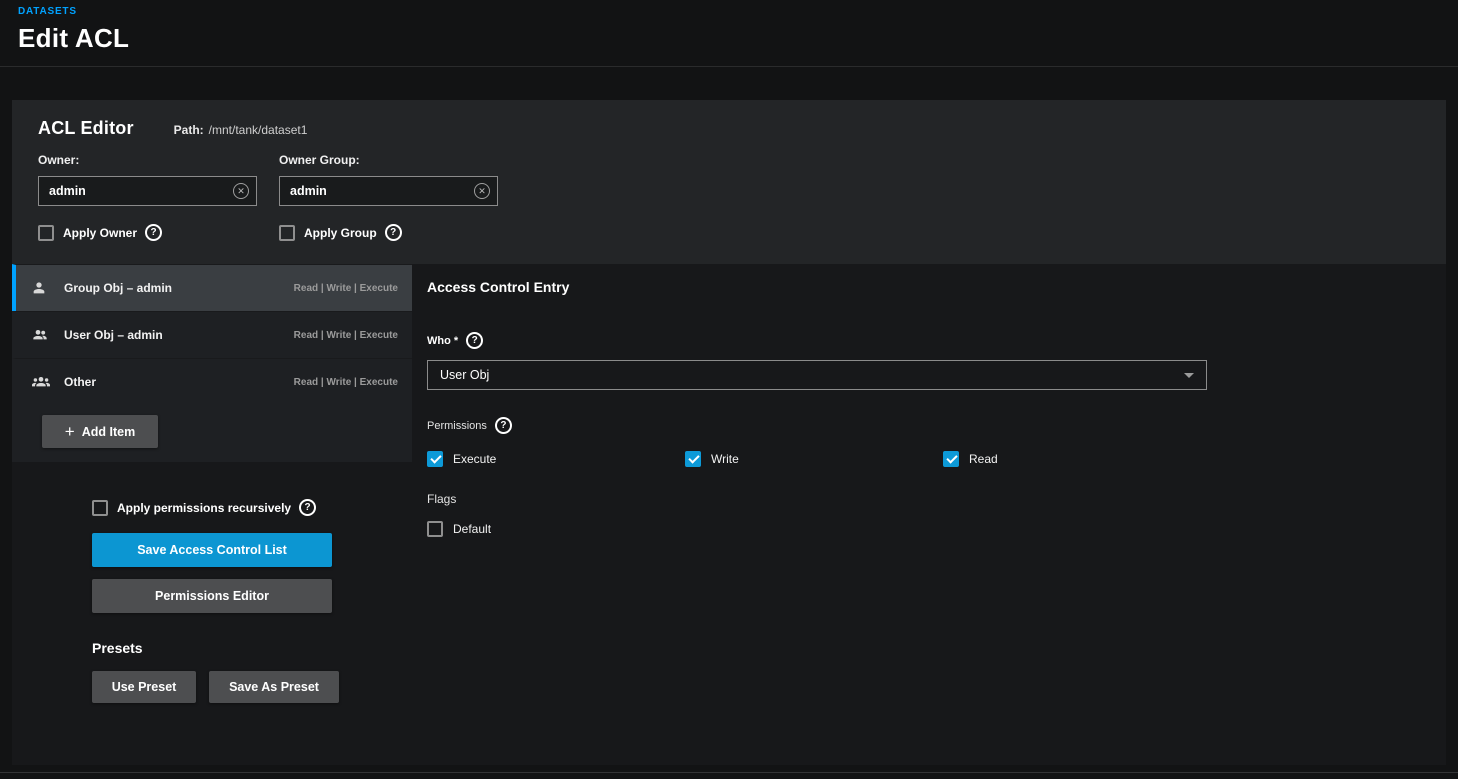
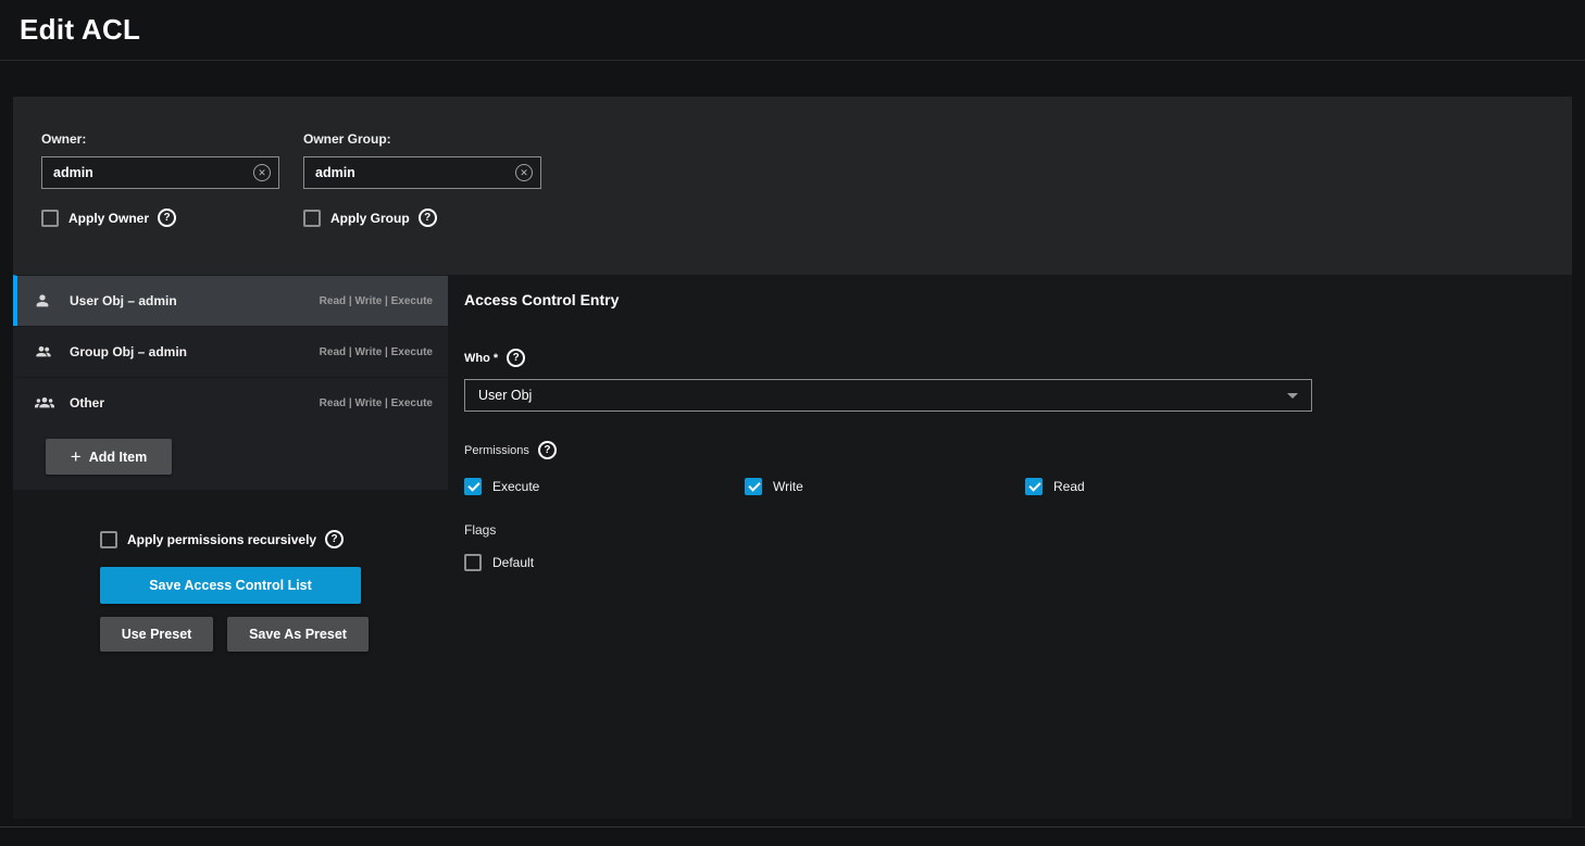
- DATASETS
  Edit ACL
- ACL Editor
- Path: /mnt/tank/dataset1
  Owner:
  admin
  ✕
  Owner Group:
  admin
  ✕
  Apply Owner
  ?
  Apply Group
  ?
- Group Obj – admin
+ User Obj – admin
  Read | Write | Execute
- User Obj – admin
+ Group Obj – admin
  Read | Write | Execute
  Other
  Read | Write | Execute
  +
  Add Item
  Apply permissions recursively
  ?
  Save Access Control List
- Permissions Editor
- Presets
  Use Preset
  Save As Preset
  Access Control Entry
  Who *
  ?
  User Obj
  Permissions
  ?
  Execute
  Write
  Read
  Flags
  Default
